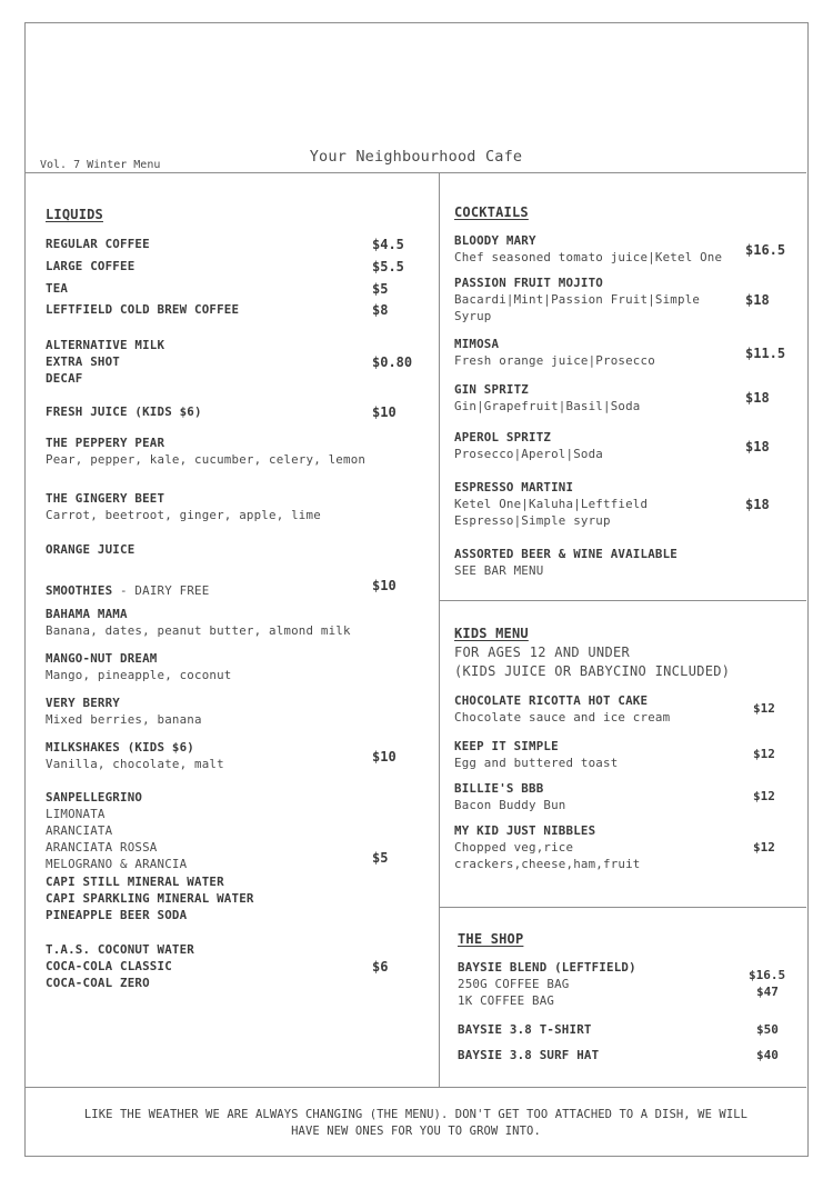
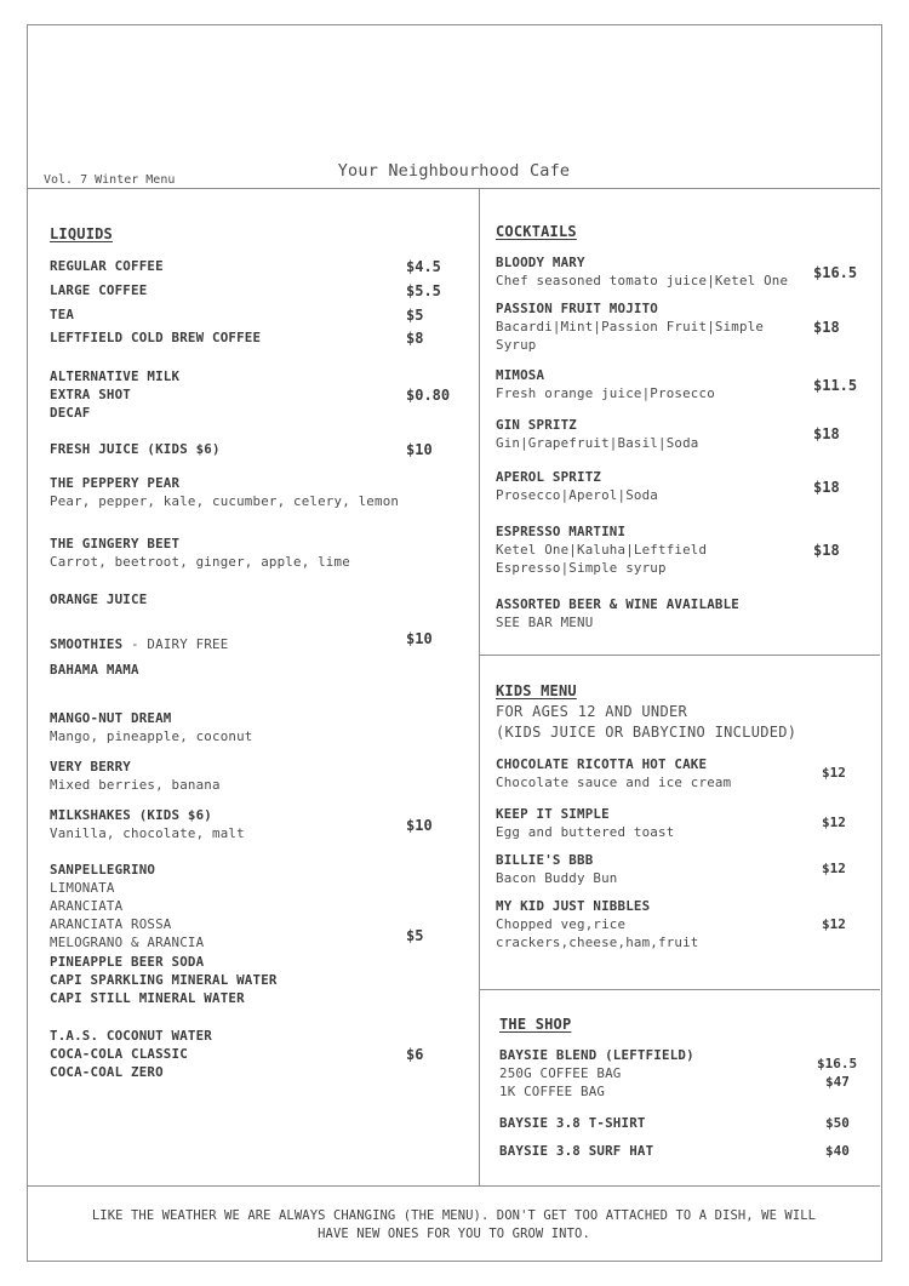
  Your Neighbourhood Cafe
  Vol. 7 Winter Menu
  LIQUIDS
  REGULAR COFFEE
  $4.5
  LARGE COFFEE
  $5.5
  TEA
  $5
  LEFTFIELD COLD BREW COFFEE
  $8
  ALTERNATIVE MILK
  EXTRA SHOT
  DECAF
  $0.80
  FRESH JUICE (KIDS $6)
  $10
  THE PEPPERY PEAR
  Pear, pepper, kale, cucumber, celery, lemon
  THE GINGERY BEET
  Carrot, beetroot, ginger, apple, lime
  ORANGE JUICE
  SMOOTHIES - DAIRY FREE
  $10
  BAHAMA MAMA
- Banana, dates, peanut butter, almond milk
  MANGO-NUT DREAM
  Mango, pineapple, coconut
  VERY BERRY
  Mixed berries, banana
  MILKSHAKES (KIDS $6)
  Vanilla, chocolate, malt
  $10
  SANPELLEGRINO
  LIMONATA
  ARANCIATA
  ARANCIATA ROSSA
  MELOGRANO & ARANCIA
- CAPI STILL MINERAL WATER
+ PINEAPPLE BEER SODA
  CAPI SPARKLING MINERAL WATER
- PINEAPPLE BEER SODA
+ CAPI STILL MINERAL WATER
  $5
  T.A.S. COCONUT WATER
  COCA-COLA CLASSIC
  COCA-COAL ZERO
  $6
  COCKTAILS
  BLOODY MARY
  Chef seasoned tomato juice|Ketel One
  $16.5
  PASSION FRUIT MOJITO
  Bacardi|Mint|Passion Fruit|Simple
  Syrup
  $18
  MIMOSA
  Fresh orange juice|Prosecco
  $11.5
  GIN SPRITZ
  Gin|Grapefruit|Basil|Soda
  $18
  APEROL SPRITZ
  Prosecco|Aperol|Soda
  $18
  ESPRESSO MARTINI
  Ketel One|Kaluha|Leftfield
  Espresso|Simple syrup
  $18
  ASSORTED BEER & WINE AVAILABLE
  SEE BAR MENU
  KIDS MENU
  FOR AGES 12 AND UNDER
  (KIDS JUICE OR BABYCINO INCLUDED)
  CHOCOLATE RICOTTA HOT CAKE
  Chocolate sauce and ice cream
  $12
  KEEP IT SIMPLE
  Egg and buttered toast
  $12
  BILLIE'S BBB
  Bacon Buddy Bun
  $12
  MY KID JUST NIBBLES
  Chopped veg,rice
  crackers,cheese,ham,fruit
  $12
  THE SHOP
  BAYSIE BLEND (LEFTFIELD)
  250G COFFEE BAG
  1K COFFEE BAG
  $16.5
  $47
  BAYSIE 3.8 T-SHIRT
  $50
  BAYSIE 3.8 SURF HAT
  $40
  LIKE THE WEATHER WE ARE ALWAYS CHANGING (THE MENU). DON'T GET TOO ATTACHED TO A DISH, WE WILL
  HAVE NEW ONES FOR YOU TO GROW INTO.
